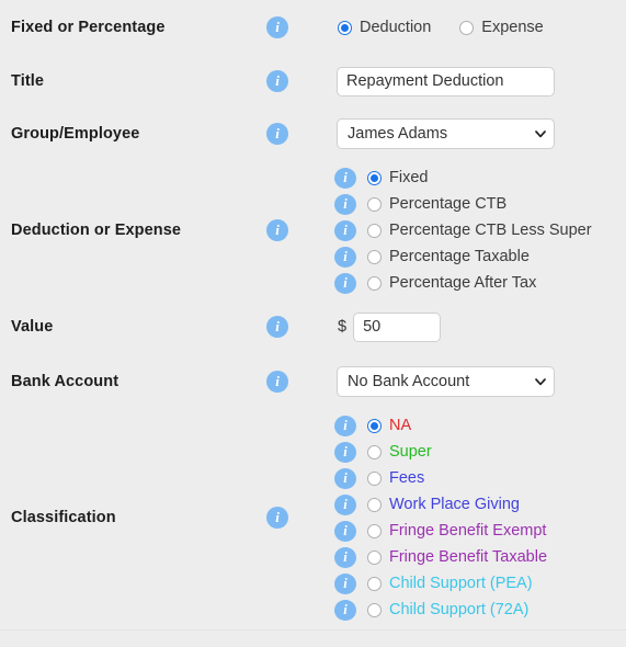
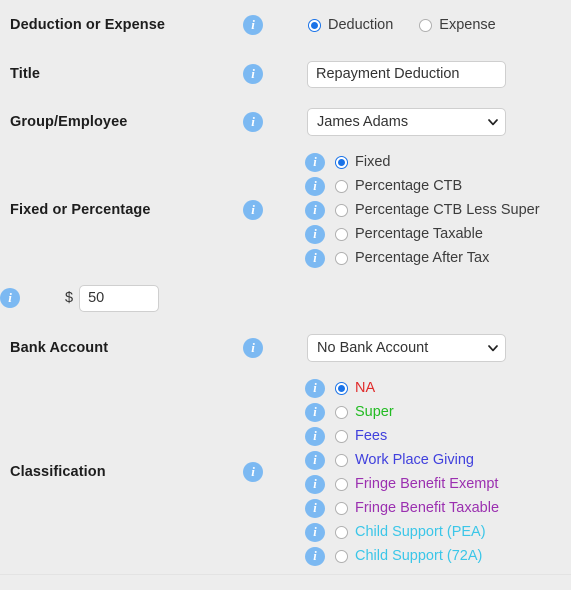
- Fixed or Percentage
+ Deduction or Expense
  i
  Deduction
  Expense
  Title
  i
  Repayment Deduction
  Group/Employee
  i
  James Adams
- Deduction or Expense
+ Fixed or Percentage
  i
  i
  Fixed
  i
  Percentage CTB
  i
  Percentage CTB Less Super
  i
  Percentage Taxable
  i
  Percentage After Tax
- Value
  i
  $
  50
  Bank Account
  i
  No Bank Account
  Classification
  i
  i
  NA
  i
  Super
  i
  Fees
  i
  Work Place Giving
  i
  Fringe Benefit Exempt
  i
  Fringe Benefit Taxable
  i
  Child Support (PEA)
  i
  Child Support (72A)
